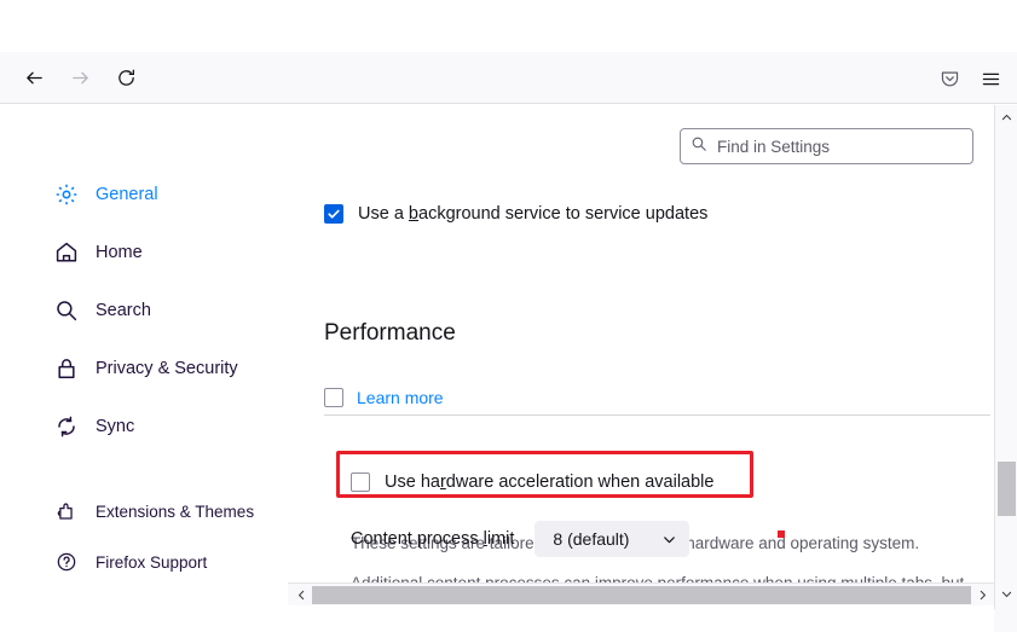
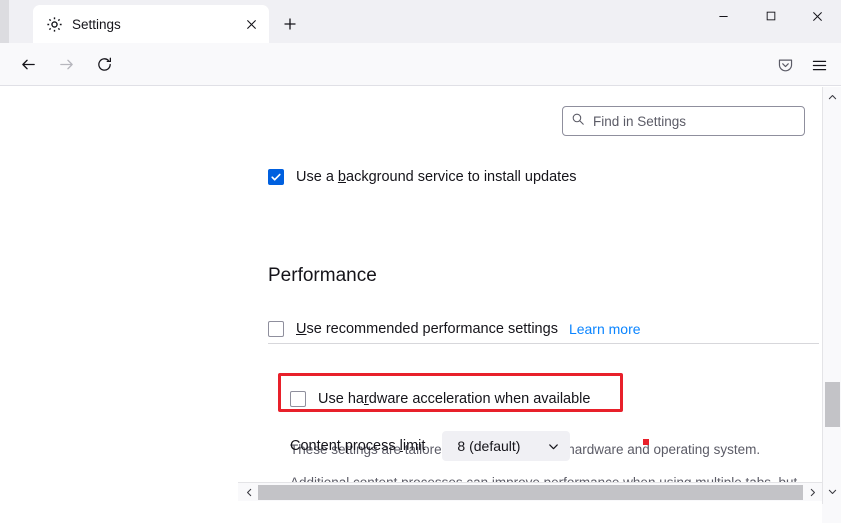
+ Settings
  Find in Settings
- General
- Home
- Search
- Privacy & Security
- Sync
- Extensions & Themes
- Firefox Support
- Use a background service to service updates
+ Use a background service to install updates
  Performance
+ Use recommended performance settings
  Learn more
  These settings are tailore hardware and operating system.
  Use hardware acceleration when available
  Content process limit
  8 (default)
